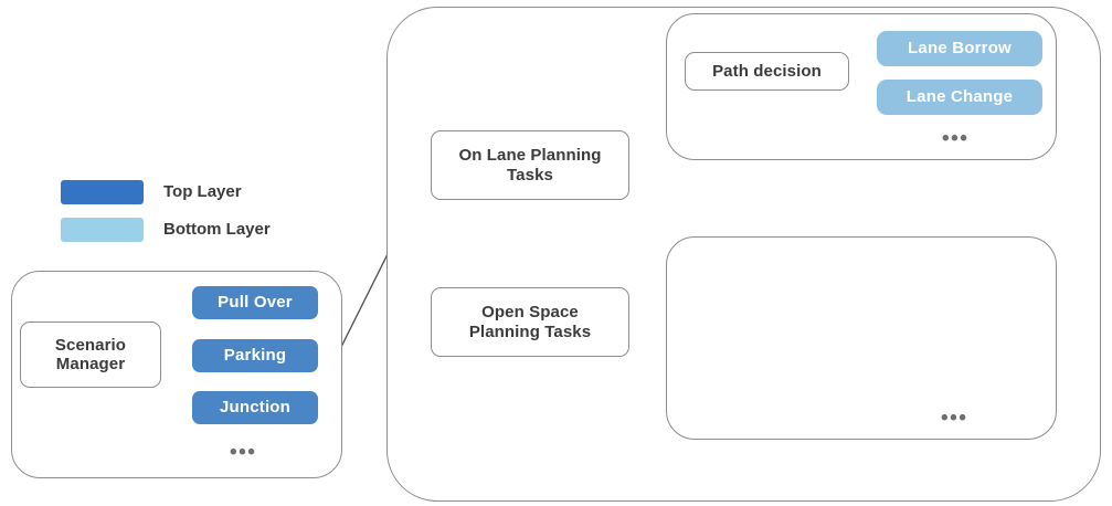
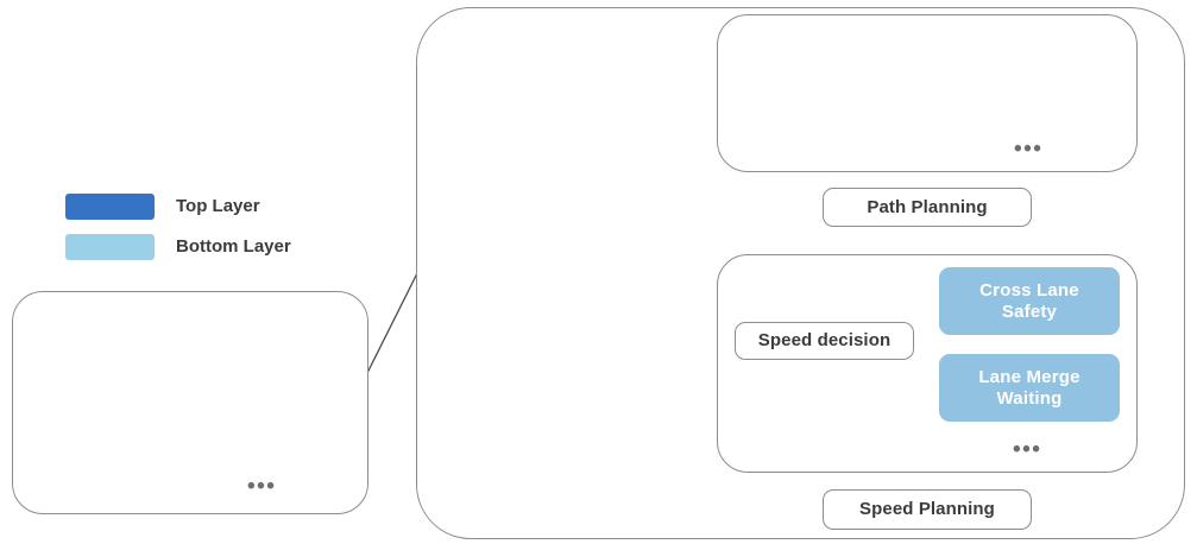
  Top Layer
  Bottom Layer
- Scenario
- Manager
- Pull Over
- Parking
- Junction
  •••
- On Lane Planning
- Tasks
- Open Space
- Planning Tasks
- Path decision
- Lane Borrow
- Lane Change
  •••
+ Path Planning
+ Speed decision
+ Cross Lane
+ Safety
+ Lane Merge
+ Waiting
  •••
+ Speed Planning
